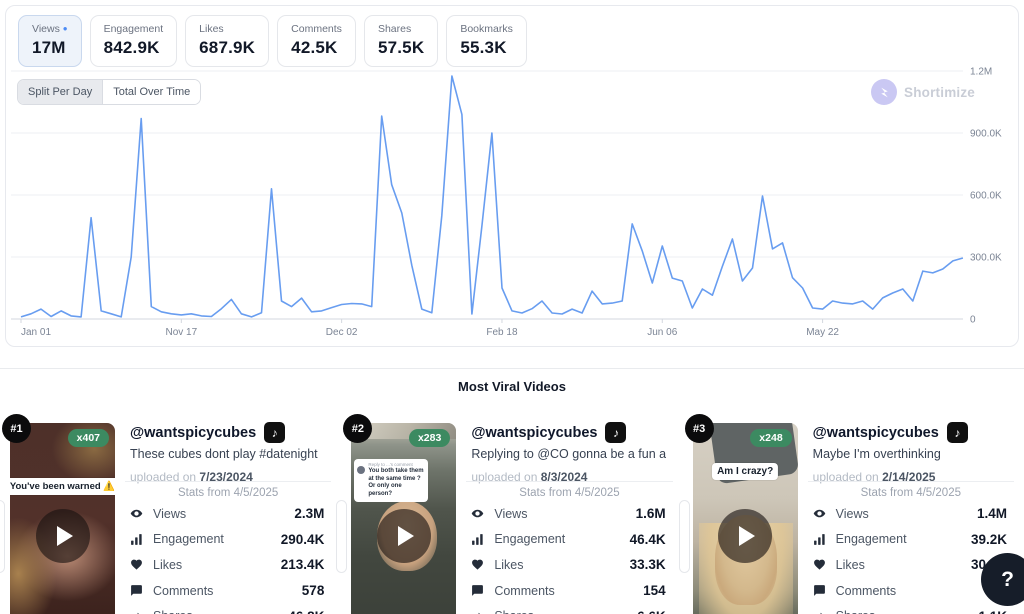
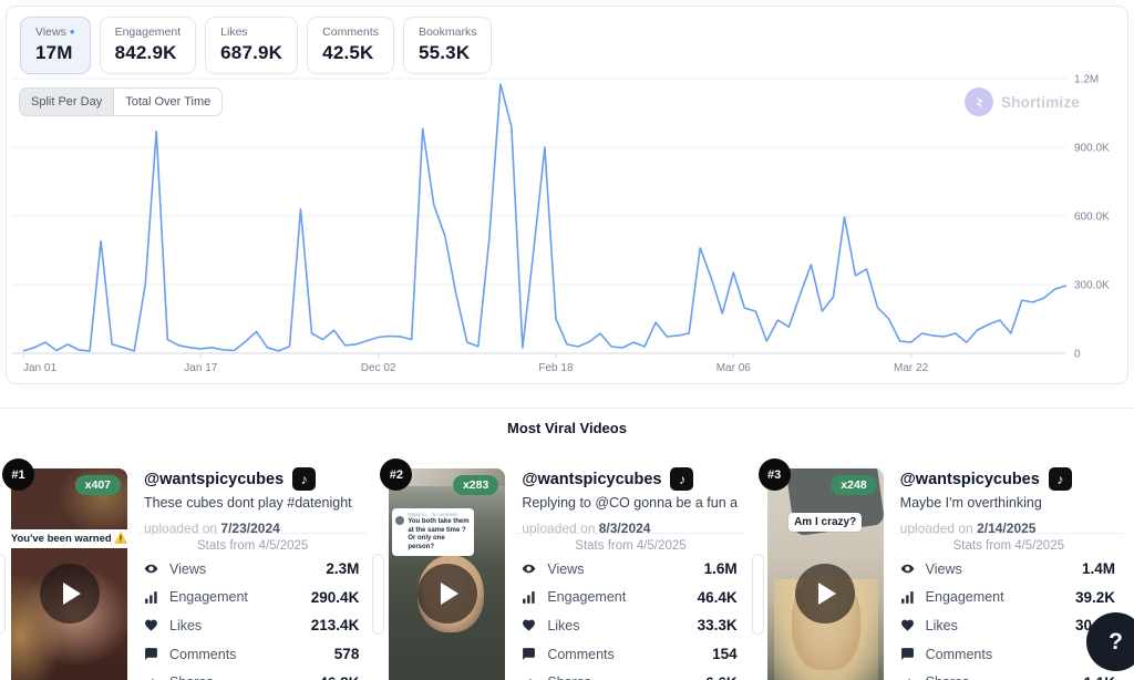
  Views ●
  17M
  Engagement
  842.9K
  Likes
  687.9K
  Comments
  42.5K
- Shares
- 57.5K
  Bookmarks
  55.3K
  Split Per Day
  Total Over Time
  Shortimize
  0
  300.0K
  600.0K
  900.0K
  1.2M
  Jan 01
- Nov 17
+ Jan 17
  Dec 02
  Feb 18
- Jun 06
+ Mar 06
- May 22
+ Mar 22
  Most Viral Videos
  #1
  x407
  You've been warned ⚠️
  @wantspicycubes
  ♪
  These cubes dont play #datenight
  uploaded on 7/23/2024
  Stats from 4/5/2025
  Views
  2.3M
  Engagement
  290.4K
  Likes
  213.4K
  Comments
  578
  #2
  x283
  @wantspicycubes
  ♪
  Replying to @CO gonna be a fun a
  uploaded on 8/3/2024
  Stats from 4/5/2025
  Views
  1.6M
  Engagement
  46.4K
  Likes
  33.3K
  Comments
  154
  #3
  x248
  Am I crazy?
  @wantspicycubes
  ♪
  Maybe I'm overthinking
  uploaded on 2/14/2025
  Stats from 4/5/2025
  Views
  1.4M
  Engagement
  39.2K
  Likes
  Comments
  ?
